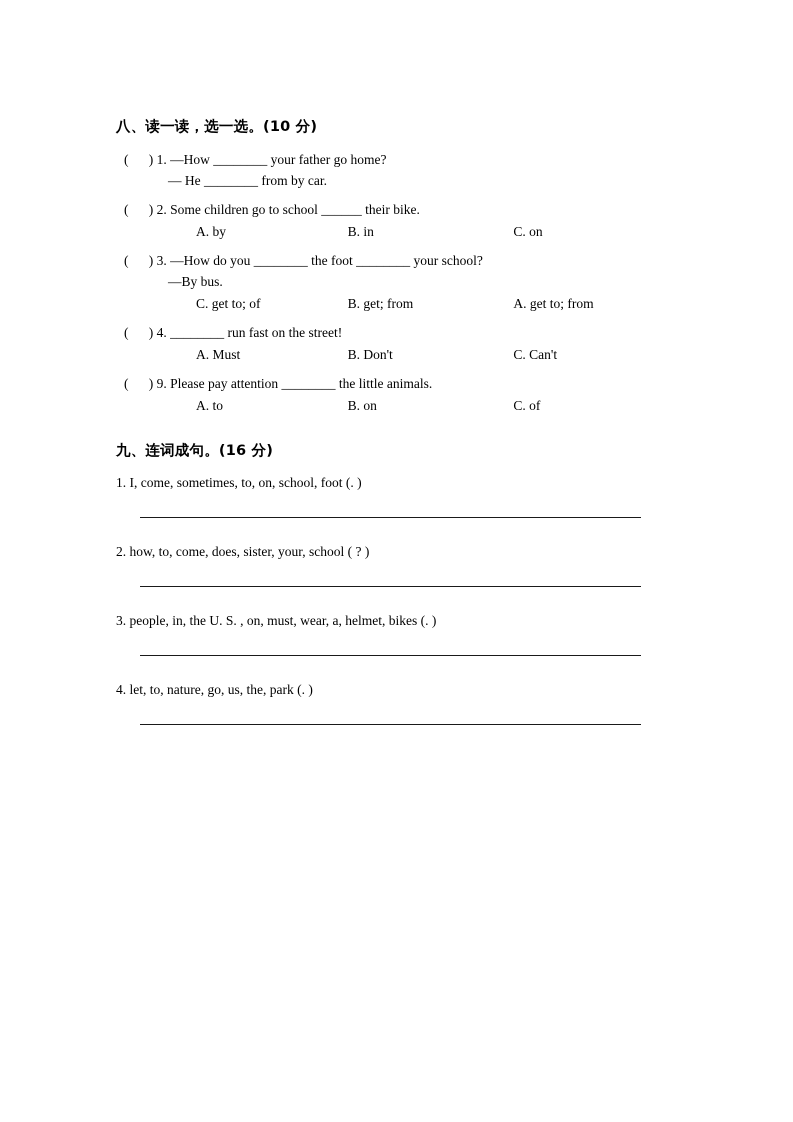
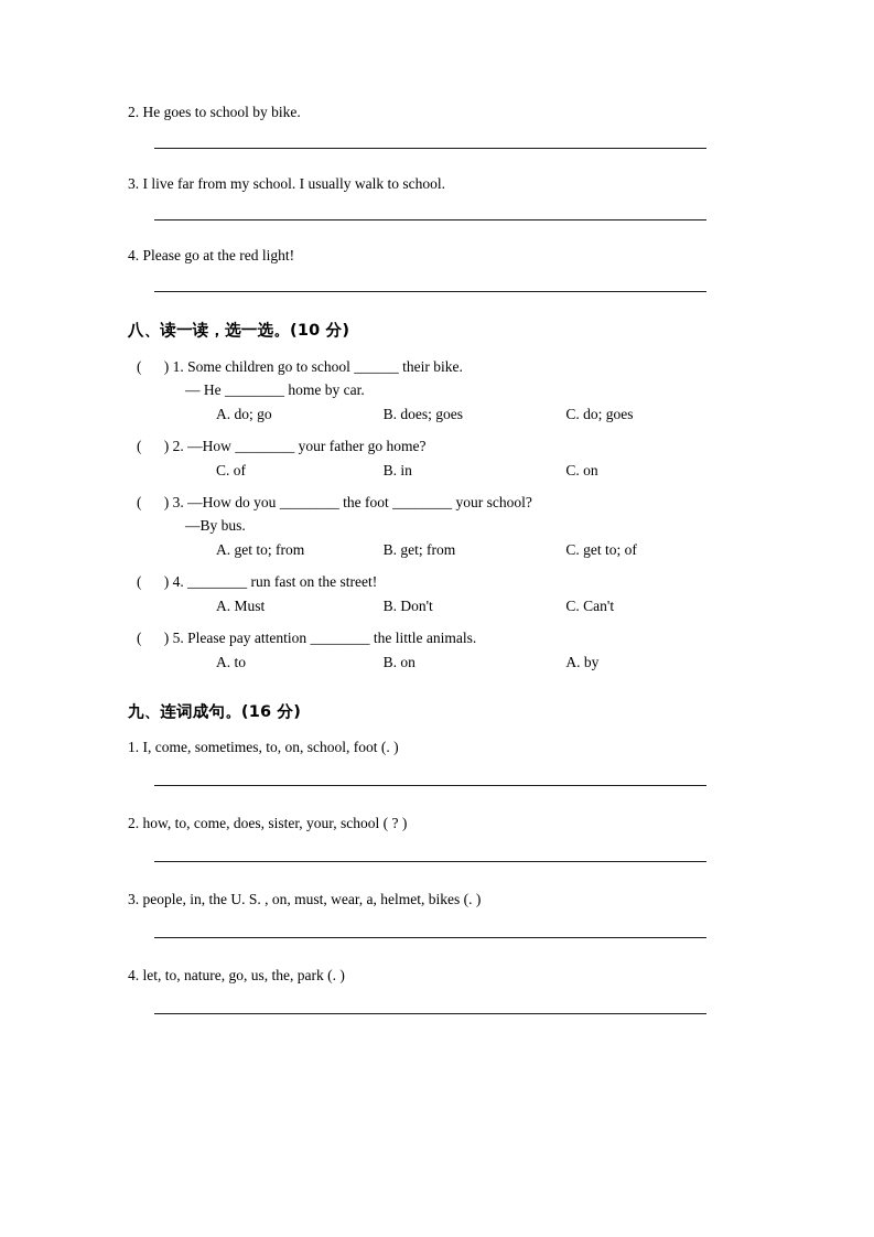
+ 2. He goes to school by bike.
+ 3. I live far from my school. I usually walk to school.
+ 4. Please go at the red light!
  八、读一读，选一选。(10 分)
- ( ) 1. —How ________ your father go home?
+ ( ) 1. Some children go to school ______ their bike.
- — He ________ from by car.
+ — He ________ home by car.
+ A. do; go
+ B. does; goes
+ C. do; goes
- ( ) 2. Some children go to school ______ their bike.
+ ( ) 2. —How ________ your father go home?
- A. by
+ C. of
  B. in
  C. on
  ( ) 3. —How do you ________ the foot ________ your school?
  —By bus.
- C. get to; of
+ A. get to; from
  B. get; from
- A. get to; from
+ C. get to; of
  ( ) 4. ________ run fast on the street!
  A. Must
  B. Don't
  C. Can't
- ( ) 9. Please pay attention ________ the little animals.
+ ( ) 5. Please pay attention ________ the little animals.
  A. to
  B. on
- C. of
+ A. by
  九、连词成句。(16 分)
  1. I, come, sometimes, to, on, school, foot (. )
  2. how, to, come, does, sister, your, school ( ? )
  3. people, in, the U. S. , on, must, wear, a, helmet, bikes (. )
  4. let, to, nature, go, us, the, park (. )
